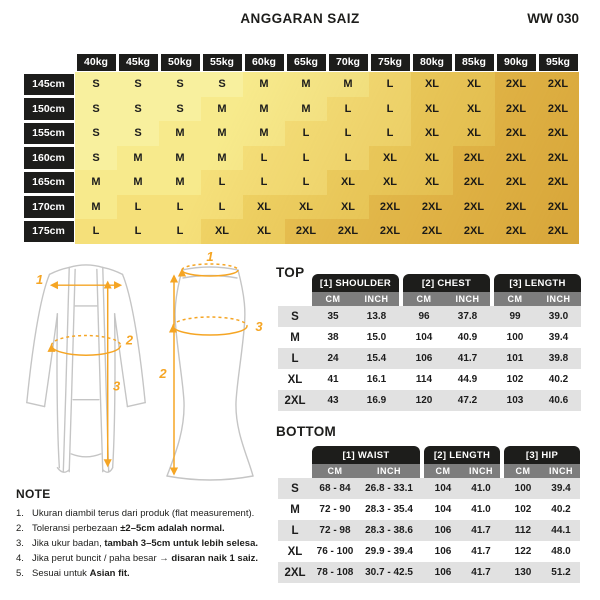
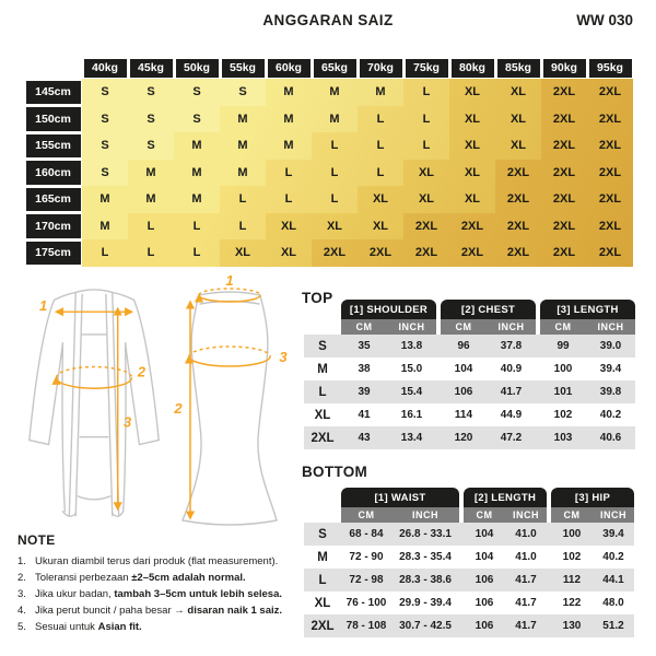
  ANGGARAN SAIZ
  WW 030
  40kg
  45kg
  50kg
  55kg
  60kg
  65kg
  70kg
  75kg
  80kg
  85kg
  90kg
  95kg
  145cm
  150cm
  155cm
  160cm
  165cm
  170cm
  175cm
  1
  2
  3
  1
  3
  2
  TOP
  [1] SHOULDER
  [2] CHEST
  [3] LENGTH
  CM
  INCH
  CM
  INCH
  CM
  INCH
  S
  35
  13.8
  96
  37.8
  99
  39.0
  M
  38
  15.0
  104
  40.9
  100
  39.4
  L
- 24
+ 39
  15.4
  106
  41.7
  101
  39.8
  XL
  41
  16.1
  114
  44.9
  102
  40.2
  2XL
  43
- 16.9
+ 13.4
  120
  47.2
  103
  40.6
  BOTTOM
  [1] WAIST
  [2] LENGTH
  [3] HIP
  CM
  INCH
  CM
  INCH
  CM
  INCH
  S
  68 - 84
  26.8 - 33.1
  104
  41.0
  100
  39.4
  M
  72 - 90
  28.3 - 35.4
  104
  41.0
  102
  40.2
  L
  72 - 98
  28.3 - 38.6
  106
  41.7
  112
  44.1
  XL
  76 - 100
  29.9 - 39.4
  106
  41.7
  122
  48.0
  2XL
  78 - 108
  30.7 - 42.5
  106
  41.7
  130
  51.2
  NOTE
  1.
  Ukuran diambil terus dari produk (flat measurement).
  2.
  Toleransi perbezaan ±2–5cm adalah normal.
  3.
  Jika ukur badan, tambah 3–5cm untuk lebih selesa.
  4.
  Jika perut buncit / paha besar → disaran naik 1 saiz.
  5.
  Sesuai untuk Asian fit.
